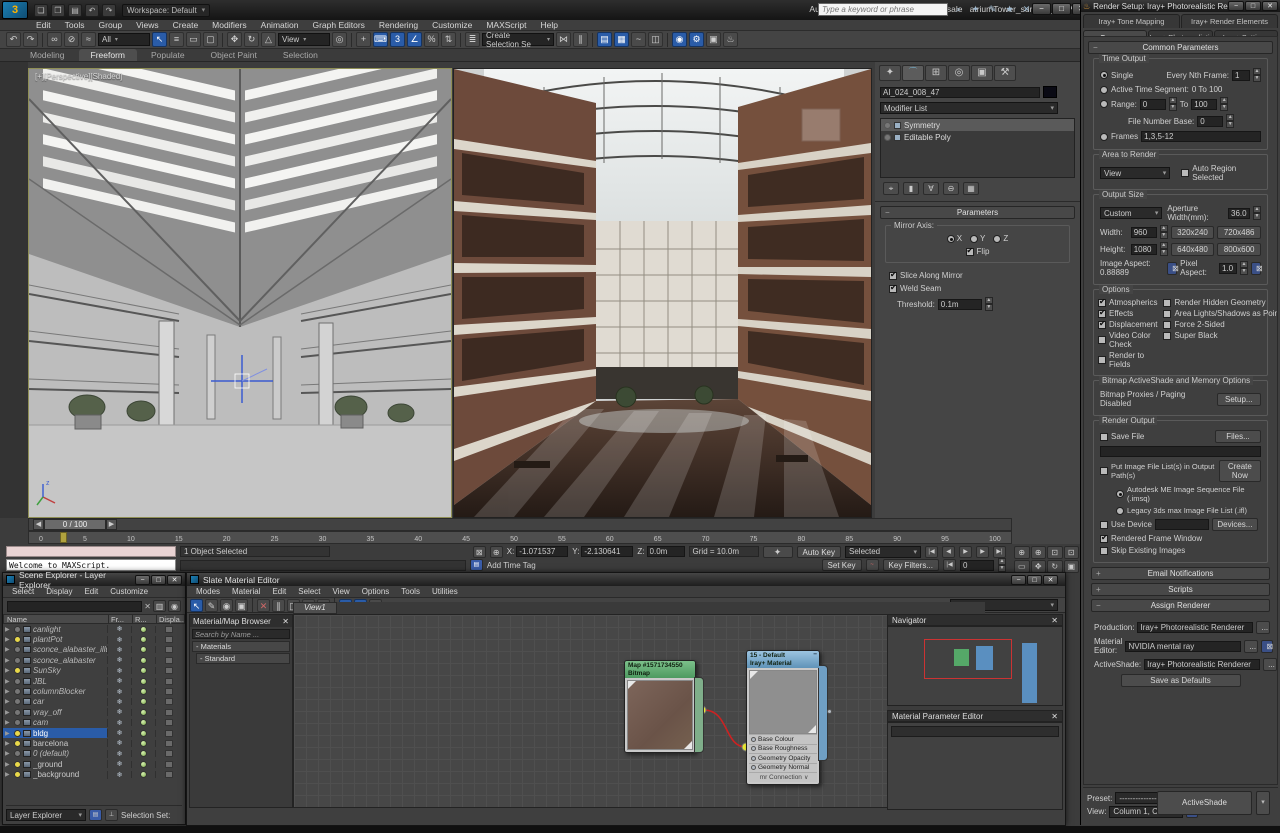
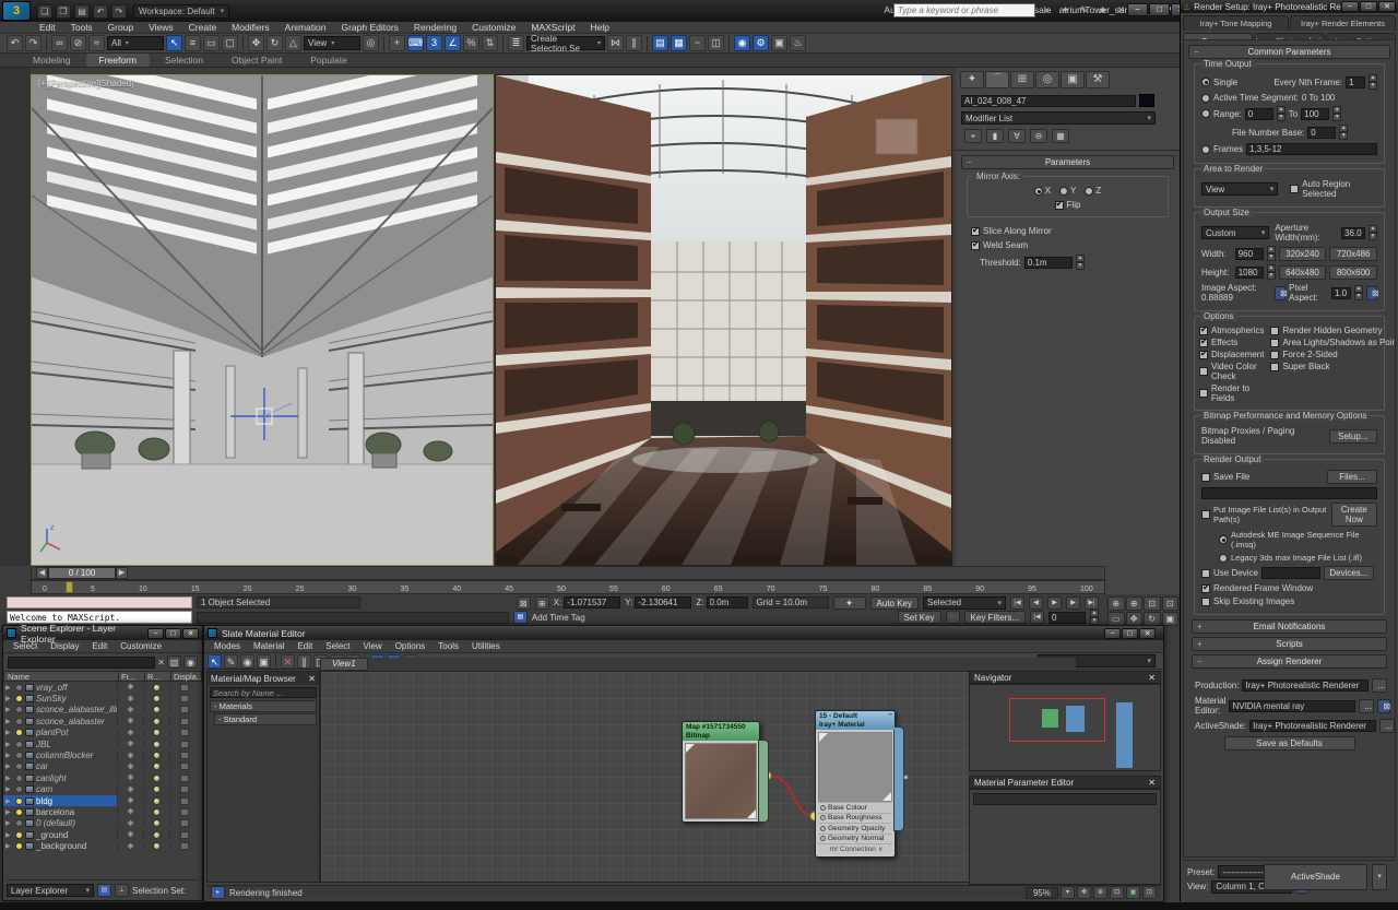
  3
  ❏
  ❒
  ▤
  ↶
  ↷
  Workspace: Default
  Type a keyword or phrase
  ⌕
  ✦
  ✎
  ★
  ✕
  −
  □
  Edit
  Tools
  Group
  Views
  Create
  Modifiers
  Animation
  Graph Editors
  Rendering
  Customize
  MAXScript
  Help
  ↶
  ↷
  ∞
  ⊘
  ≈
  All
  ↖
  ≡
  ▭
  ▢
  ✥
  ↻
  △
  View
  ◎
  +
  ⌨
  3
  ∠
  %
  ⇅
  ≣
  Create Selection Se
  ⋈
  ∥
  ▤
  ▦
  ~
  ◫
  ◉
  ⚙
  ▣
  ♨
  Modeling
  Freeform
- Populate
+ Selection
  Object Paint
- Selection
+ Populate
  [+][Perspective][Shaded]
  ✦
  ⌒
  ⊞
  ◎
  ▣
  ⚒
  AI_024_008_47
  Modifier List
- Symmetry
- Editable Poly
  ⌖
  ▮
  ∀
  ⊖
  ▦
  Parameters
  Mirror Axis:
  X
  Y
  Z
  Flip
  Slice Along Mirror
  Weld Seam
  Threshold:
  0.1m
  ♨
  Render Setup: Iray+ Photorealistic Re
  Iray+ Tone Mapping
  Iray+ Render Elements
  Common Parameters
  Time Output
  Single
  Every Nth Frame:
  1
  Active Time Segment:
  0 To 100
  Range:
  0
  To
  100
  File Number Base:
  0
  Frames
  1,3,5-12
  Area to Render
  View
  Auto Region Selected
  Output Size
  Custom
  Aperture Width(mm):
  36.0
  Width:
  960
  320x240
  720x486
  Height:
  1080
  640x480
  800x600
  Image Aspect: 0.88889
  ⊠
  Pixel Aspect:
  1.0
  ⊠
  Options
  Atmospherics
  Effects
  Displacement
  Video Color Check
  Render to Fields
  Render Hidden Geometry
  Area Lights/Shadows as Poin
  Force 2-Sided
  Super Black
- Bitmap ActiveShade and Memory Options
+ Bitmap Performance and Memory Options
  Bitmap Proxies / Paging Disabled
  Setup...
  Render Output
  Save File
  Files...
  Put Image File List(s) in Output Path(s)
  Create Now
  Autodesk ME Image Sequence File (.imsq)
  Legacy 3ds max Image File List (.ifl)
  Use Device
  Devices...
  Rendered Frame Window
  Skip Existing Images
  Email Notifications
  Scripts
  Assign Renderer
  Production:
  Iray+ Photorealistic Renderer
  ...
  Material Editor:
  NVIDIA mental ray
  ...
  ⊠
  ActiveShade:
  Iray+ Photorealistic Renderer
  ...
  Save as Defaults
  Preset:
  --------------
  View:
  Column 1, C
  ActiveShade
  0 / 100
  1 Object Selected
  ⊠
  ⊕
  X:
  -1.071537
  Y:
  -2.130641
  Z:
  0.0m
  Grid = 10.0m
  ✦
  Auto Key
  Selected
  Welcome to MAXScript.
  Add Time Tag
  Set Key
  Key Filters...
  0
  ⊕
  ⊕
  ⊡
  ⊡
  ▭
  ✥
  ↻
  ▣
  Scene Explorer - Layer Explorer
  Select
  Display
  Edit
  Customize
  ✕
  ▥
  ◉
  Name
  Fr...
  R...
  Displa..
- canlight
+ vray_off
- plantPot
+ SunSky
  sconce_alabaster_ill
  sconce_alabaster
- SunSky
+ plantPot
  JBL
  columnBlocker
  car
- vray_off
+ canlight
  cam
  bldg
  barcelona
  0 (default)
  _ground
  _background
  Layer Explorer
  Selection Set:
  Slate Material Editor
  Modes
  Material
  Edit
  Select
  View
  Options
  Tools
  Utilities
  ↖
  ✎
  ◉
  ▣
  ✕
  ∥
  View1
  Material/Map Browser
  ✕
  Search by Name ...
  - Materials
  - Standard
  Navigator
  ✕
  Material Parameter Editor
  ✕
+ Rendering finished
+ 95%
